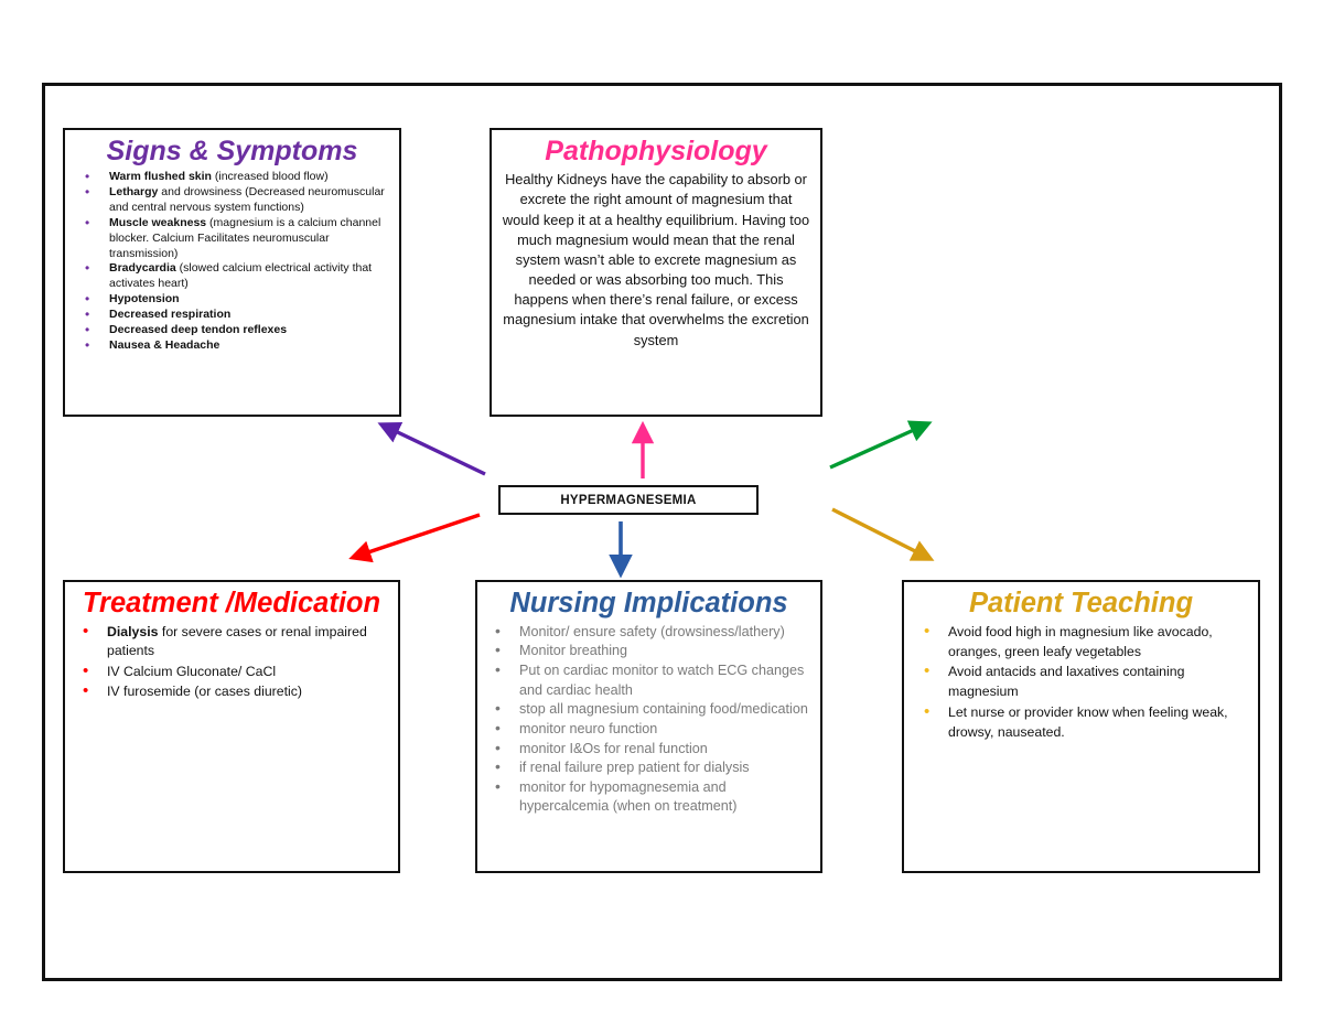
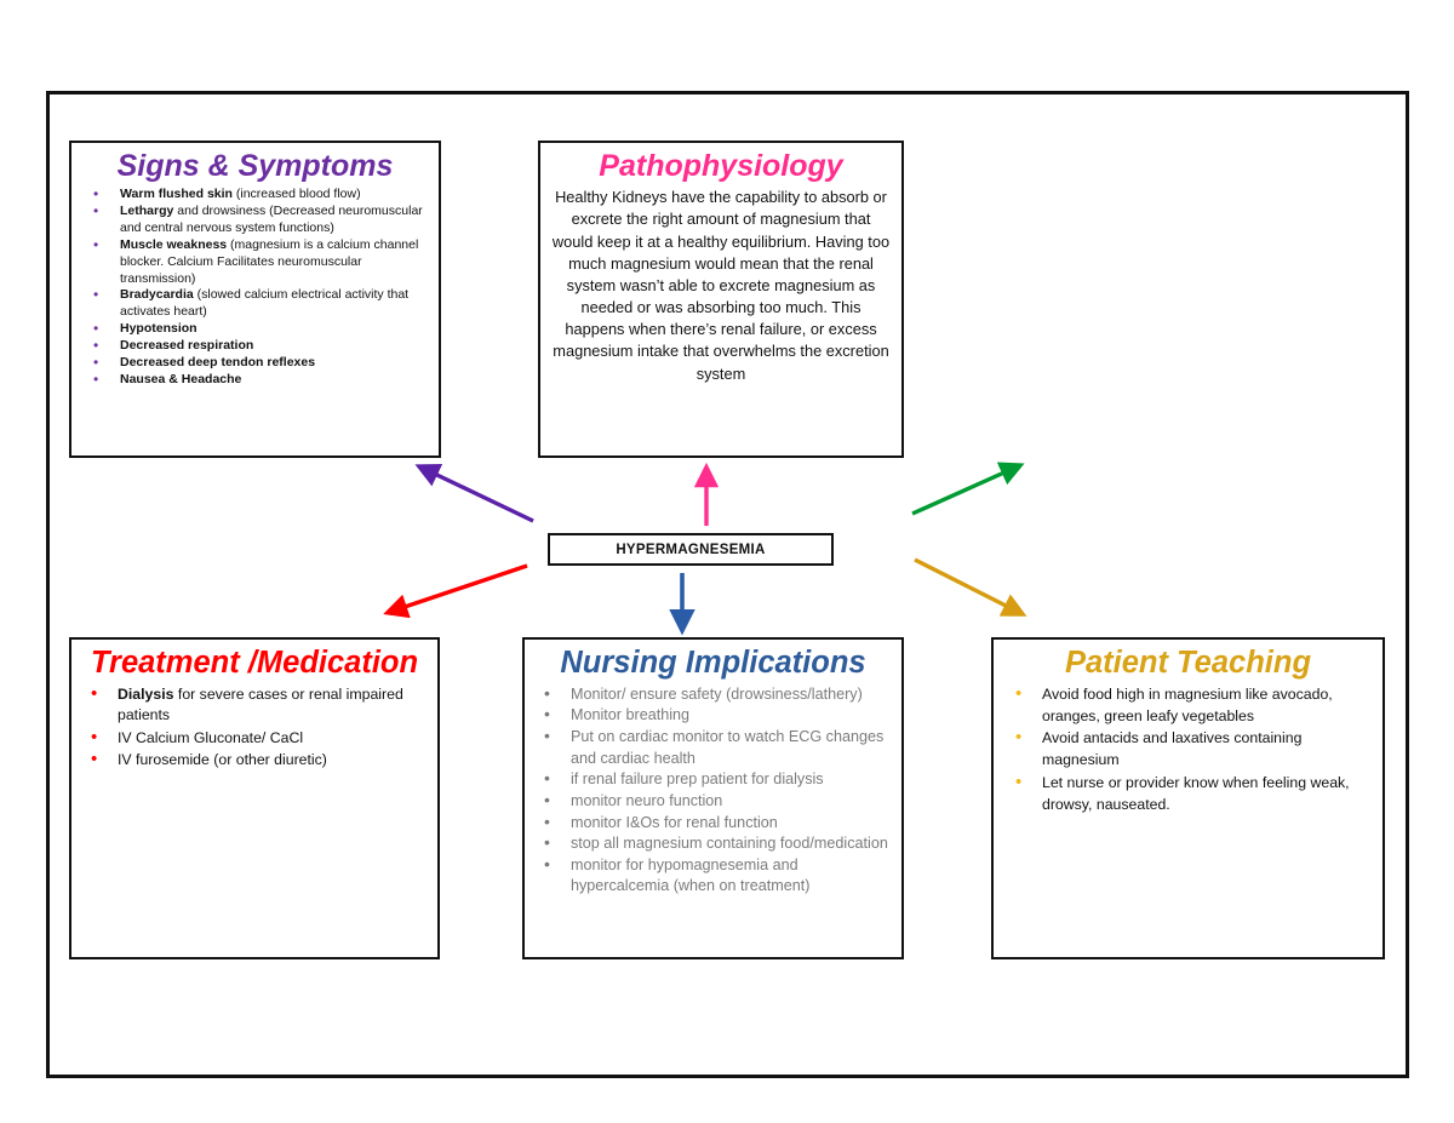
  Signs & Symptoms
  Warm flushed skin (increased blood flow)
  Lethargy and drowsiness (Decreased neuromuscular and central nervous system functions)
  Muscle weakness (magnesium is a calcium channel blocker. Calcium Facilitates neuromuscular transmission)
  Bradycardia (slowed calcium electrical activity that activates heart)
  Hypotension
  Decreased respiration
  Decreased deep tendon reflexes
  Nausea & Headache
  Pathophysiology
  Healthy Kidneys have the capability to absorb or excrete the right amount of magnesium that would keep it at a healthy equilibrium. Having too much magnesium would mean that the renal system wasn’t able to excrete magnesium as needed or was absorbing too much. This happens when there’s renal failure, or excess magnesium intake that overwhelms the excretion system
  HYPERMAGNESEMIA
  Treatment /Medication
  Dialysis for severe cases or renal impaired patients
  IV Calcium Gluconate/ CaCl
- IV furosemide (or cases diuretic)
+ IV furosemide (or other diuretic)
  Nursing Implications
  Monitor/ ensure safety (drowsiness/lathery)
  Monitor breathing
  Put on cardiac monitor to watch ECG changes and cardiac health
- stop all magnesium containing food/medication
+ if renal failure prep patient for dialysis
  monitor neuro function
  monitor I&Os for renal function
- if renal failure prep patient for dialysis
+ stop all magnesium containing food/medication
  monitor for hypomagnesemia and hypercalcemia (when on treatment)
  Patient Teaching
  Avoid food high in magnesium like avocado, oranges, green leafy vegetables
  Avoid antacids and laxatives containing magnesium
  Let nurse or provider know when feeling weak, drowsy, nauseated.
